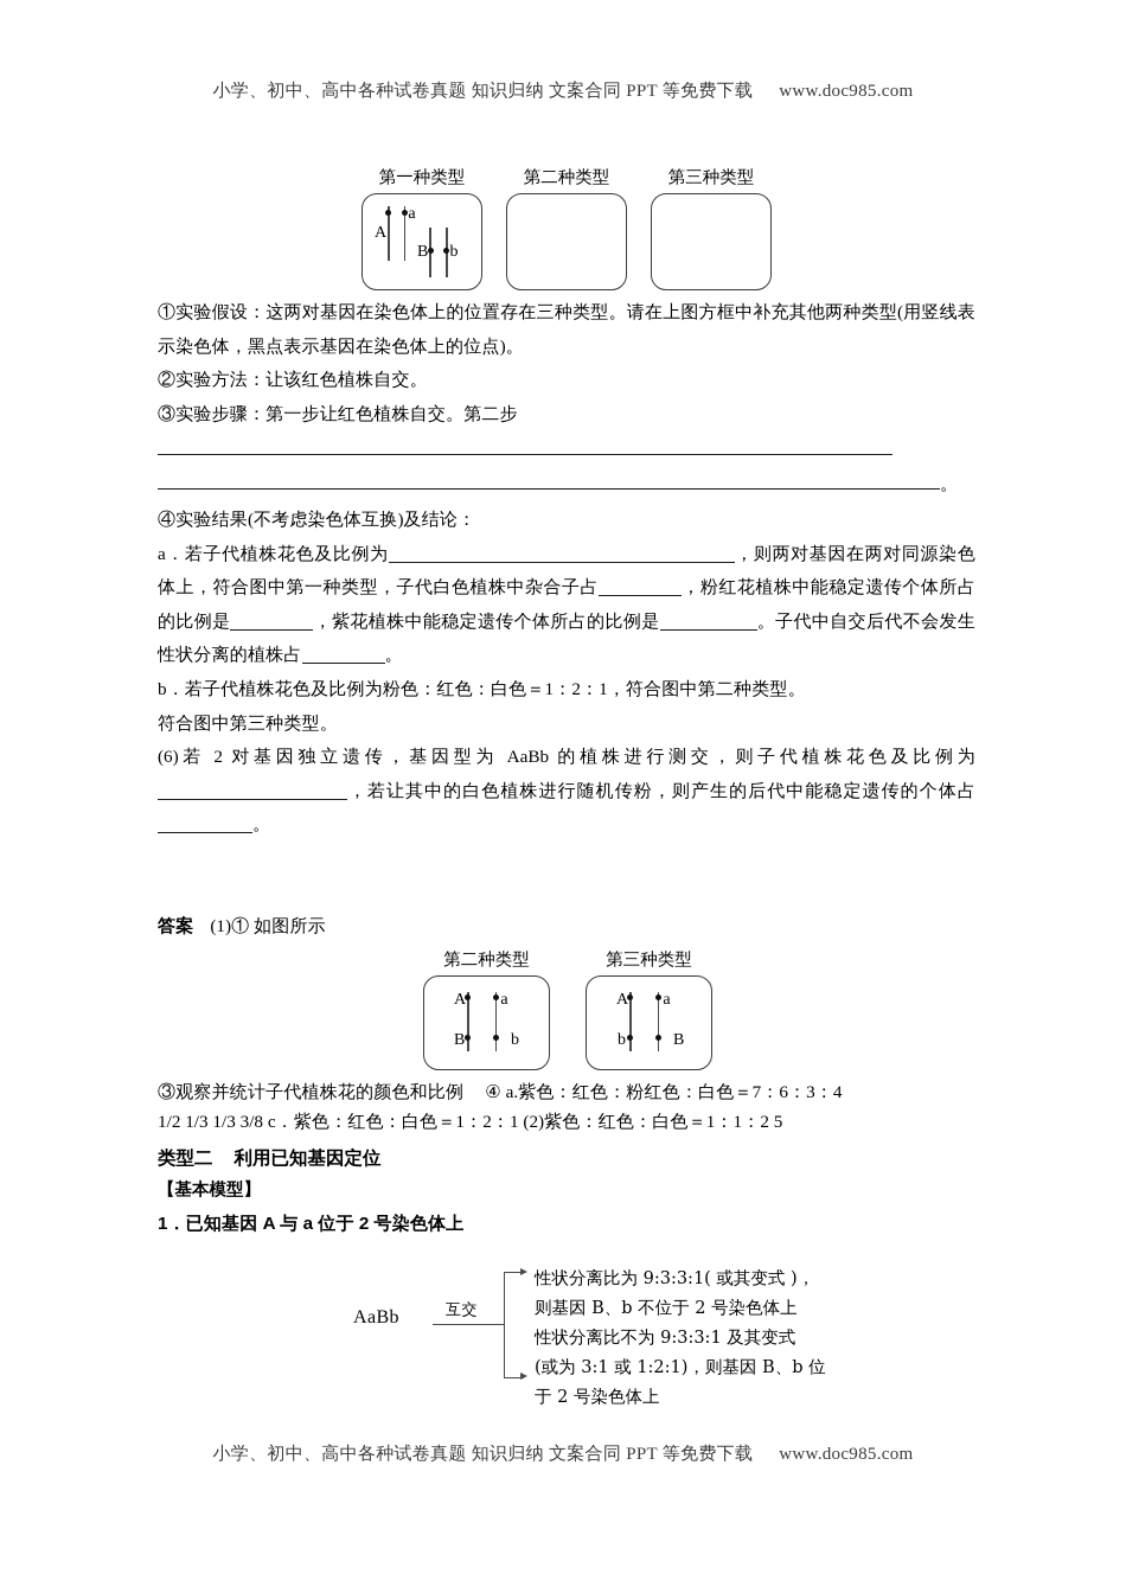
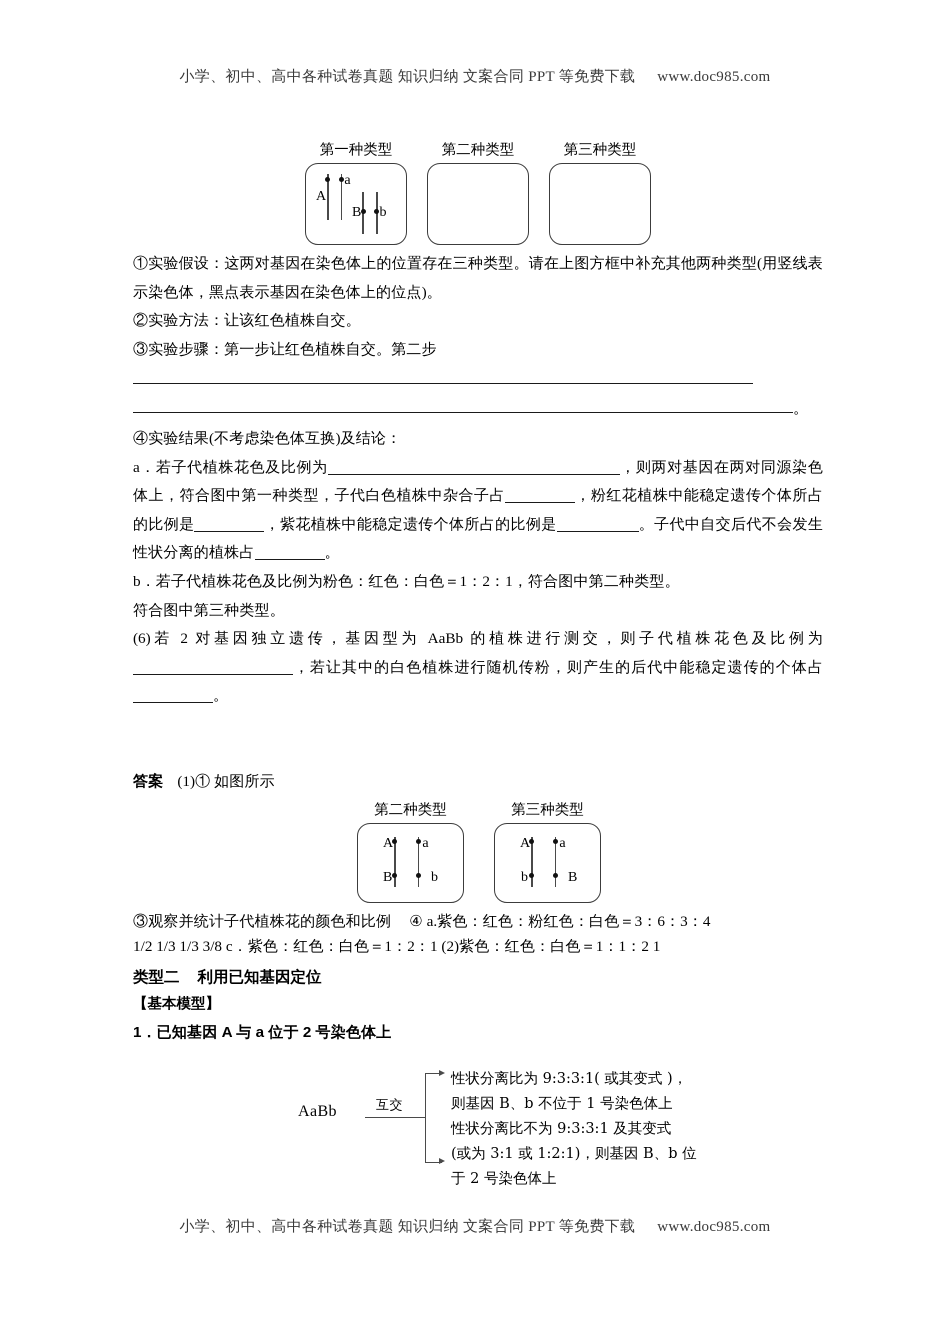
  小学、初中、高中各种试卷真题 知识归纳 文案合同 PPT 等免费下载 www.doc985.com
  第一种类型
  A
  a
  B
  b
  第二种类型
  第三种类型
  ①实验假设：这两对基因在染色体上的位置存在三种类型。请在上图方框中补充其他两种类型(用竖线表示染色体，黑点表示基因在染色体上的位点)。
  ②实验方法：让该红色植株自交。
  ③实验步骤：第一步让红色植株自交。第二步
  。
  ④实验结果(不考虑染色体互换)及结论：
  a．若子代植株花色及比例为 ，则两对基因在两对同源染色体上，符合图中第一种类型，子代白色植株中杂合子占 ，粉红花植株中能稳定遗传个体所占的比例是 ，紫花植株中能稳定遗传个体所占的比例是 。子代中自交后代不会发生性状分离的植株占 。
  b．若子代植株花色及比例为粉色：红色：白色＝1：2：1，符合图中第二种类型。
  符合图中第三种类型。
  (6)若 2 对基因独立遗传，基因型为 AaBb 的植株进行测交，则子代植株花色及比例为，若让其中的白色植株进行随机传粉，则产生的后代中能稳定遗传的个体占。
  答案 (1)① 如图所示
  第二种类型
  A
  a
  B
  b
  第三种类型
  A
  a
  b
  B
- ③观察并统计子代植株花的颜色和比例 ④ a.紫色：红色：粉红色：白色＝7：6：3：4
+ ③观察并统计子代植株花的颜色和比例 ④ a.紫色：红色：粉红色：白色＝3：6：3：4
- 1/2 1/3 1/3 3/8 c．紫色：红色：白色＝1：2：1 (2)紫色：红色：白色＝1：1：2 5
+ 1/2 1/3 1/3 3/8 c．紫色：红色：白色＝1：2：1 (2)紫色：红色：白色＝1：1：2 1
  类型二 利用已知基因定位
  【基本模型】
  1．已知基因 A 与 a 位于 2 号染色体上
  AaBb
  互交
  性状分离比为 9:3:3:1( 或其变式 )，
- 则基因 B、b 不位于 2 号染色体上
+ 则基因 B、b 不位于 1 号染色体上
  性状分离比不为 9:3:3:1 及其变式
  (或为 3:1 或 1:2:1)，则基因 B、b 位
  于 2 号染色体上
  小学、初中、高中各种试卷真题 知识归纳 文案合同 PPT 等免费下载 www.doc985.com
